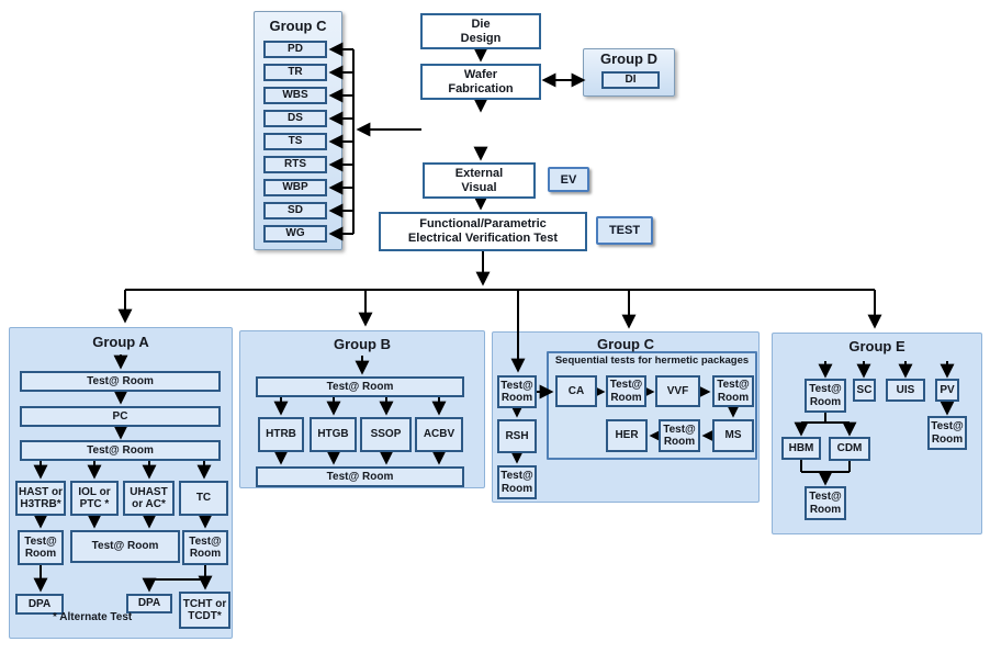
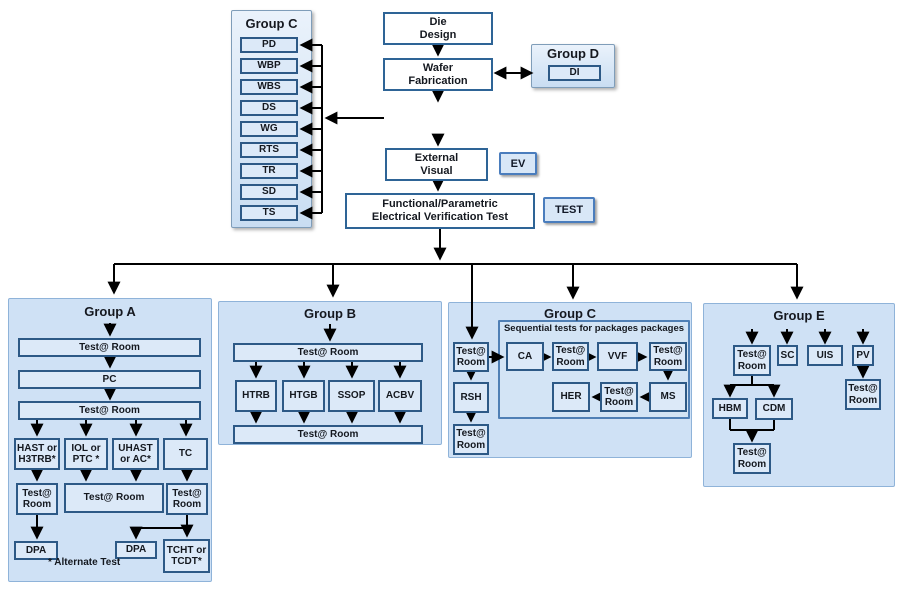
  Group C
  PD
- TR
+ WBP
  WBS
  DS
- TS
+ WG
  RTS
- WBP
+ TR
  SD
- WG
+ TS
  Die
  Design
  Wafer
  Fabrication
  External
  Visual
  Functional/Parametric
  Electrical Verification Test
  EV
  TEST
  Group D
  DI
  Group A
  Test@ Room
  PC
  Test@ Room
  HAST or H3TRB*
  IOL or PTC *
  UHAST or AC*
  TC
  Test@ Room
  Test@ Room
  Test@ Room
  DPA
  DPA
  TCHT or TCDT*
  * Alternate Test
  Group B
  Test@ Room
  HTRB
  HTGB
  SSOP
  ACBV
  Test@ Room
  Group C
- Sequential tests for hermetic packages
+ Sequential tests for packages packages
  Test@ Room
  RSH
  Test@ Room
  CA
  Test@ Room
  VVF
  Test@ Room
  MS
  Test@ Room
  HER
  Group E
  Test@ Room
  SC
  UIS
  PV
  Test@ Room
  HBM
  CDM
  Test@ Room
